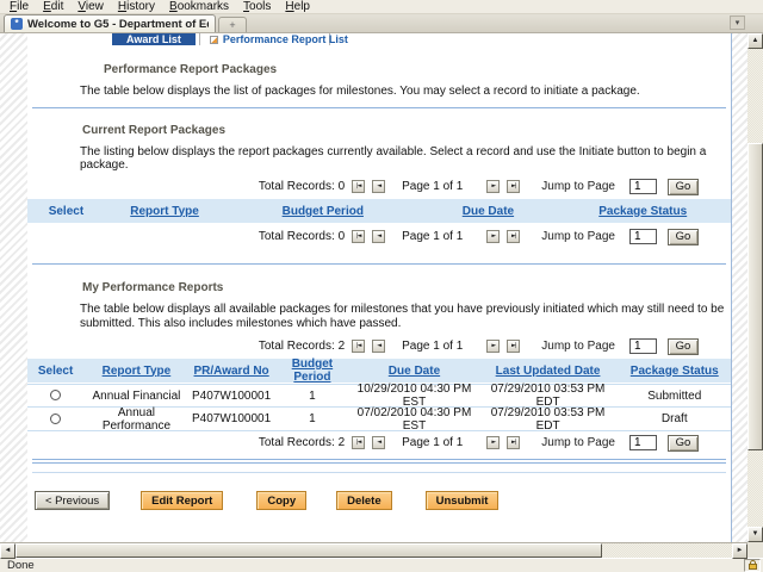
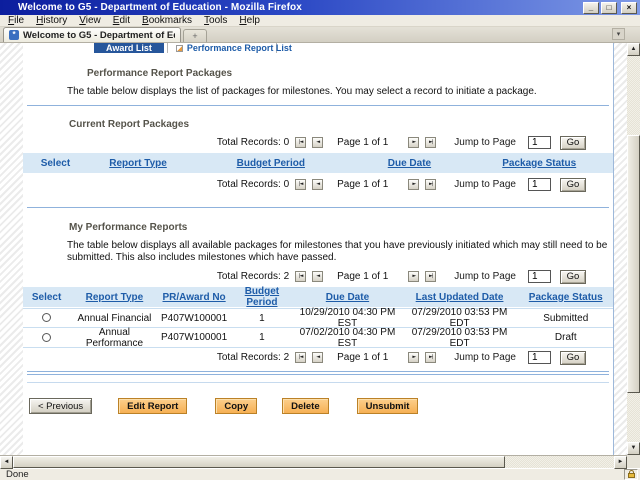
+ Welcome to G5 - Department of Education - Mozilla Firefox
+ _
+ □
+ ×
  File
- Edit
+ History
  View
- History
+ Edit
  Bookmarks
  Tools
  Help
  *
  Welcome to G5 - Department of E
  +
  Award List
  Performance Report List
  Performance Report Packages
  The table below displays the list of packages for milestones. You may select a record to initiate a package.
  Current Report Packages
- The listing below displays the report packages currently available. Select a record and use the Initiate button to begin a package.
  Total Records: 0
  Page 1 of 1
  Jump to Page
  1
  Go
  Select
  Report Type
  Budget Period
  Due Date
  Package Status
  Total Records: 0
  Page 1 of 1
  Jump to Page
  1
  Go
  My Performance Reports
  The table below displays all available packages for milestones that you have previously initiated which may still need to be submitted. This also includes milestones which have passed.
  Total Records: 2
  Page 1 of 1
  Jump to Page
  1
  Go
  Select
  Report Type
  PR/Award No
  Budget Period
  Due Date
  Last Updated Date
  Package Status
  Annual Financial
  P407W100001
  1
  10/29/2010 04:30 PM EST
  07/29/2010 03:53 PM EDT
  Submitted
  Annual Performance
  P407W100001
  1
  07/02/2010 04:30 PM EST
  07/29/2010 03:53 PM EDT
  Draft
  Total Records: 2
  Page 1 of 1
  Jump to Page
  1
  Go
  < Previous
  Edit Report
  Copy
  Delete
  Unsubmit
  Done
